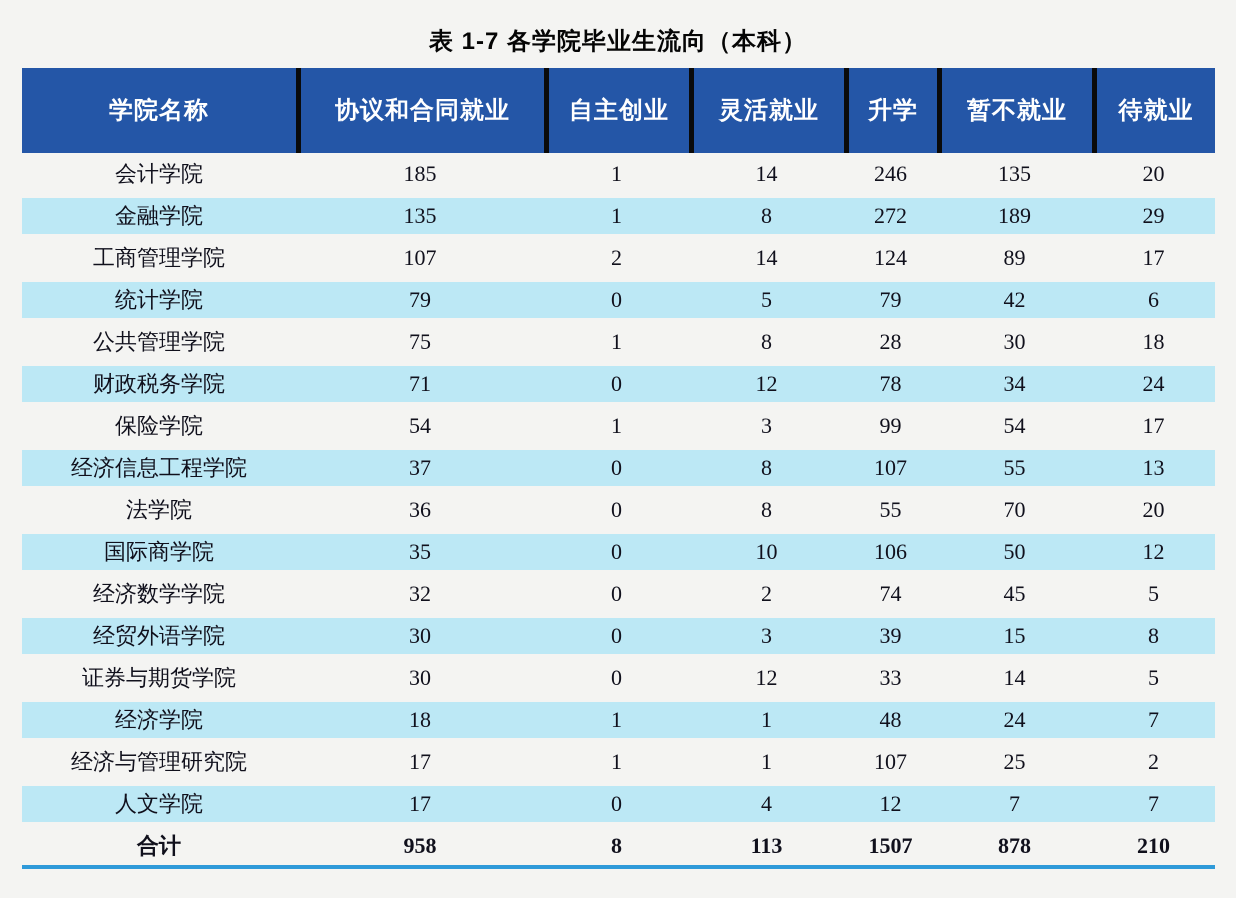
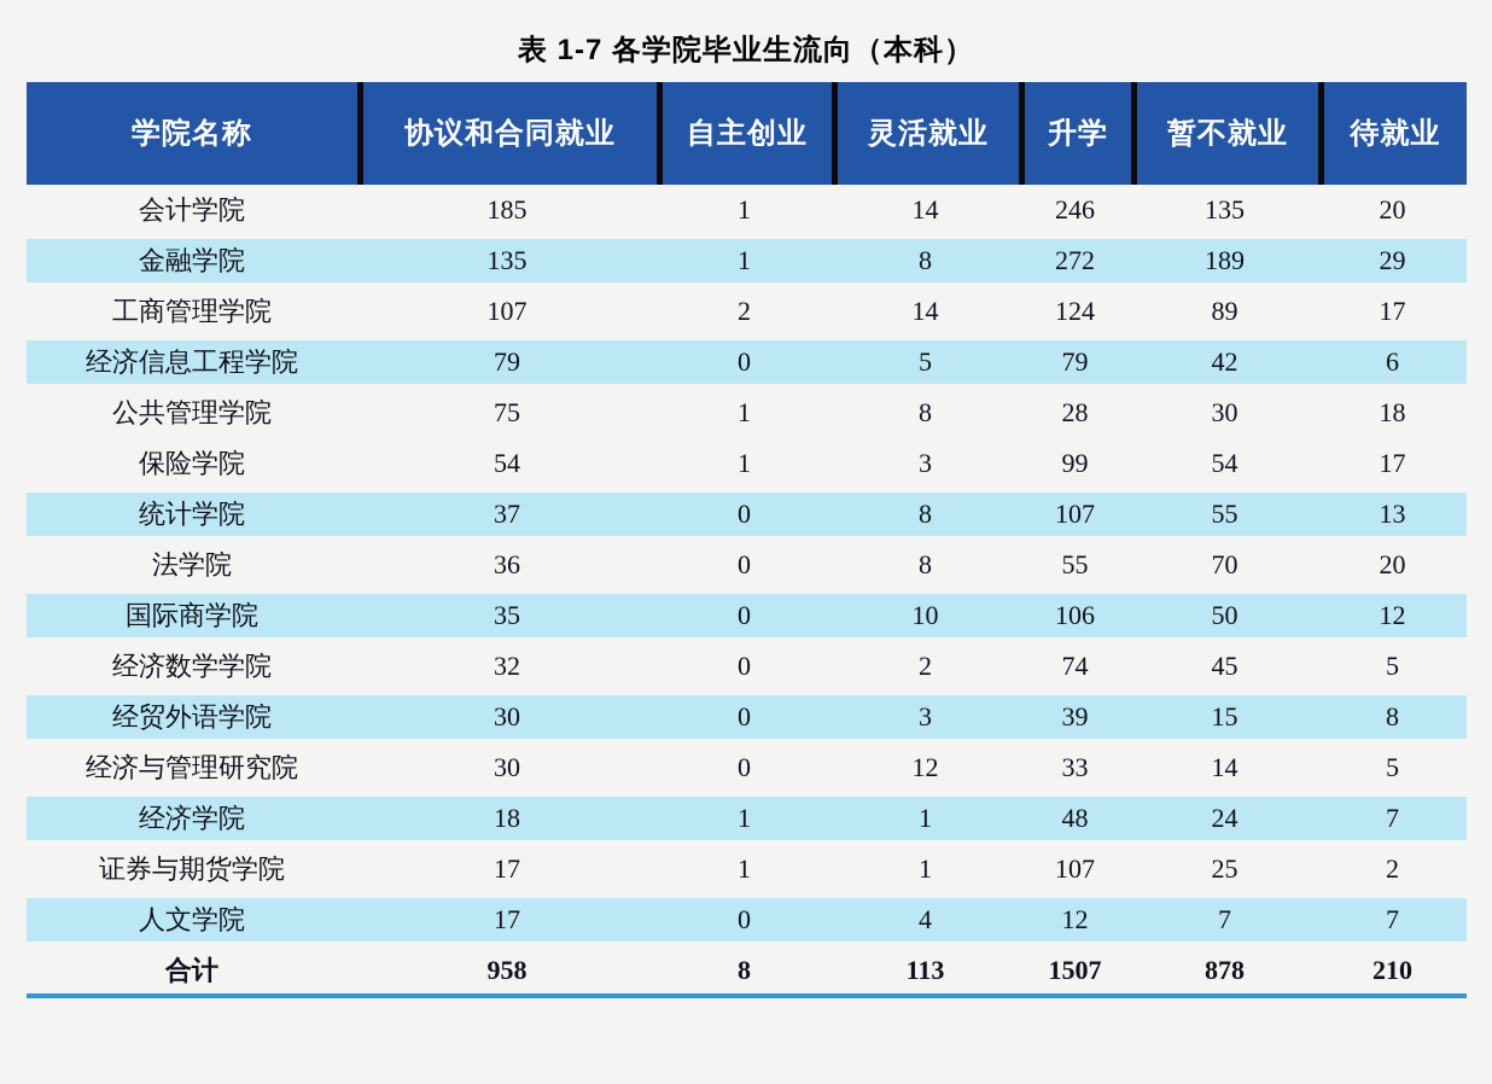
  表 1-7 各学院毕业生流向（本科）
  学院名称	协议和合同就业	自主创业	灵活就业	升学	暂不就业	待就业
  会计学院	185	1	14	246	135	20
  金融学院	135	1	8	272	189	29
  工商管理学院	107	2	14	124	89	17
- 统计学院	79	0	5	79	42	6
+ 经济信息工程学院	79	0	5	79	42	6
  公共管理学院	75	1	8	28	30	18
- 财政税务学院	71	0	12	78	34	24
  保险学院	54	1	3	99	54	17
- 经济信息工程学院	37	0	8	107	55	13
+ 统计学院	37	0	8	107	55	13
  法学院	36	0	8	55	70	20
  国际商学院	35	0	10	106	50	12
  经济数学学院	32	0	2	74	45	5
  经贸外语学院	30	0	3	39	15	8
- 证券与期货学院	30	0	12	33	14	5
+ 经济与管理研究院	30	0	12	33	14	5
  经济学院	18	1	1	48	24	7
- 经济与管理研究院	17	1	1	107	25	2
+ 证券与期货学院	17	1	1	107	25	2
  人文学院	17	0	4	12	7	7
  合计	958	8	113	1507	878	210
